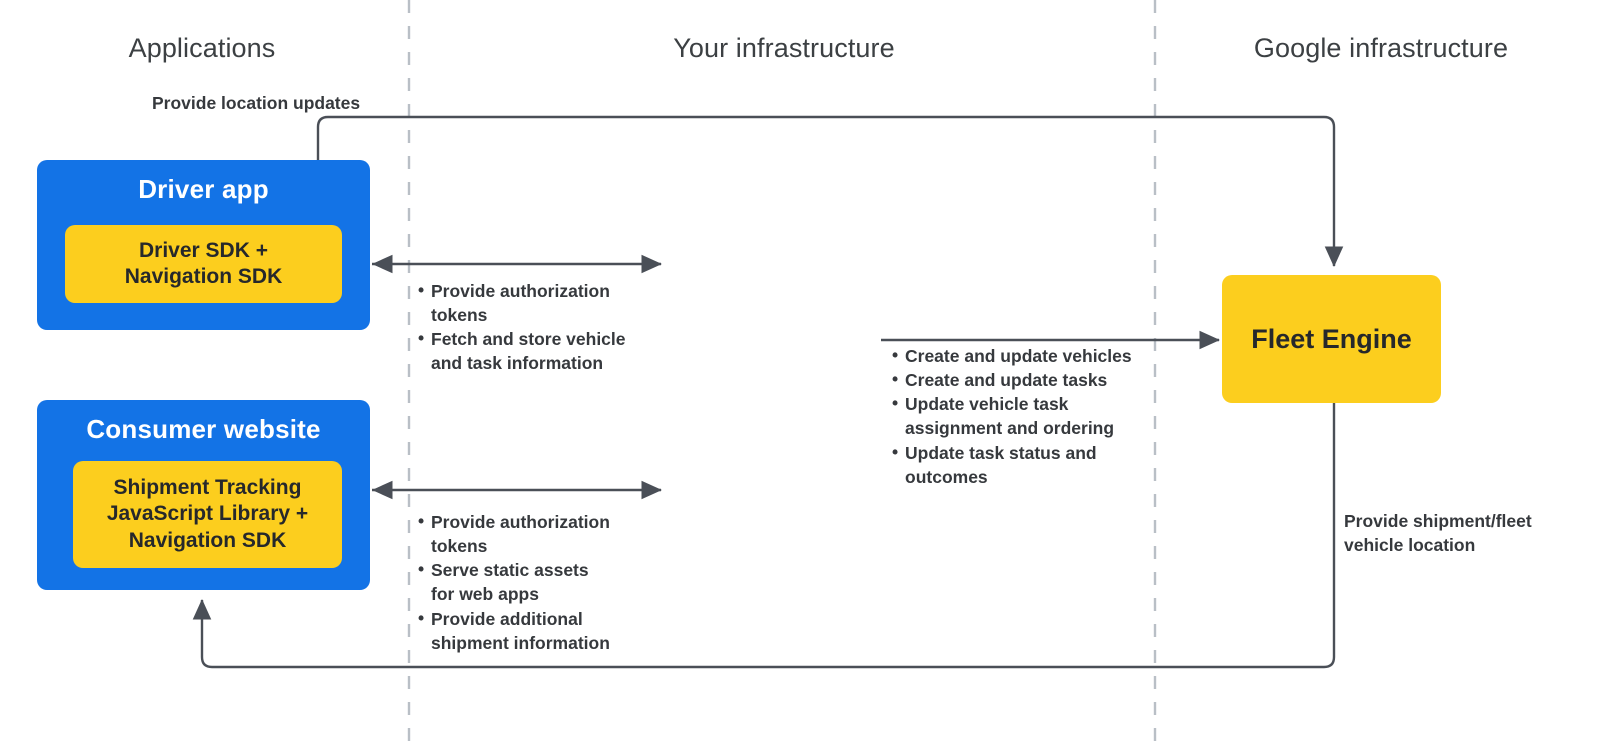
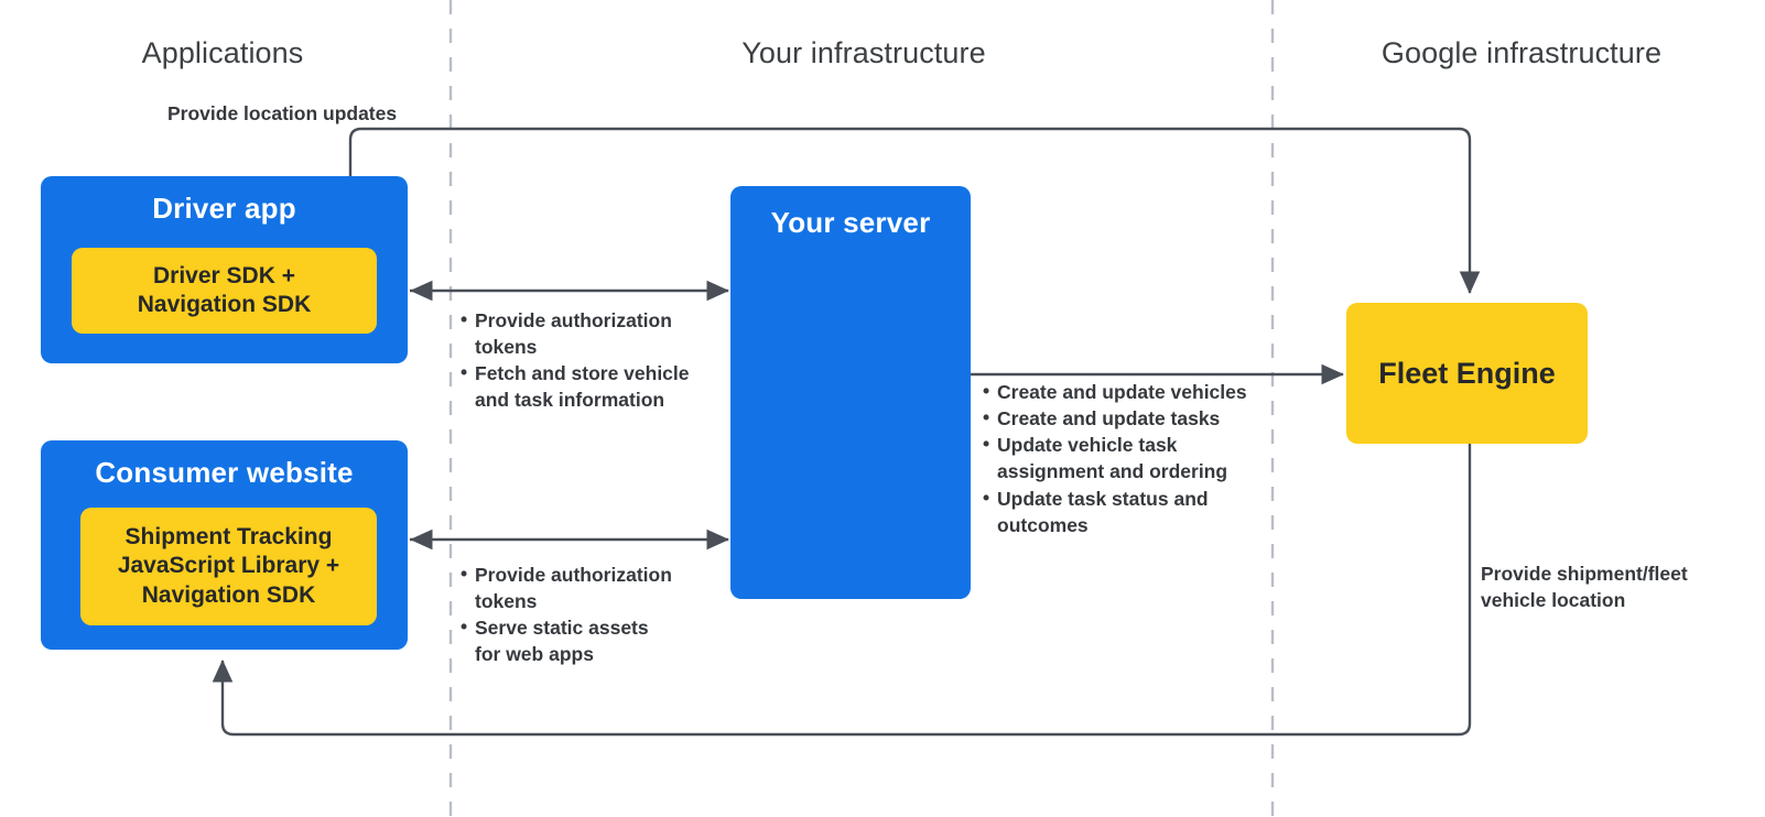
  Applications
  Your infrastructure
  Google infrastructure
  Provide location updates
  Driver app
  Driver SDK +
  Navigation SDK
  Consumer website
  Shipment Tracking
  JavaScript Library +
  Navigation SDK
+ Your server
  Fleet Engine
  Provide authorization
  tokens
  Fetch and store vehicle
  and task information
  Provide authorization
  tokens
  Serve static assets
  for web apps
- Provide additional
- shipment information
  Create and update vehicles
  Create and update tasks
  Update vehicle task
  assignment and ordering
  Update task status and
  outcomes
  Provide shipment/fleet
  vehicle location
